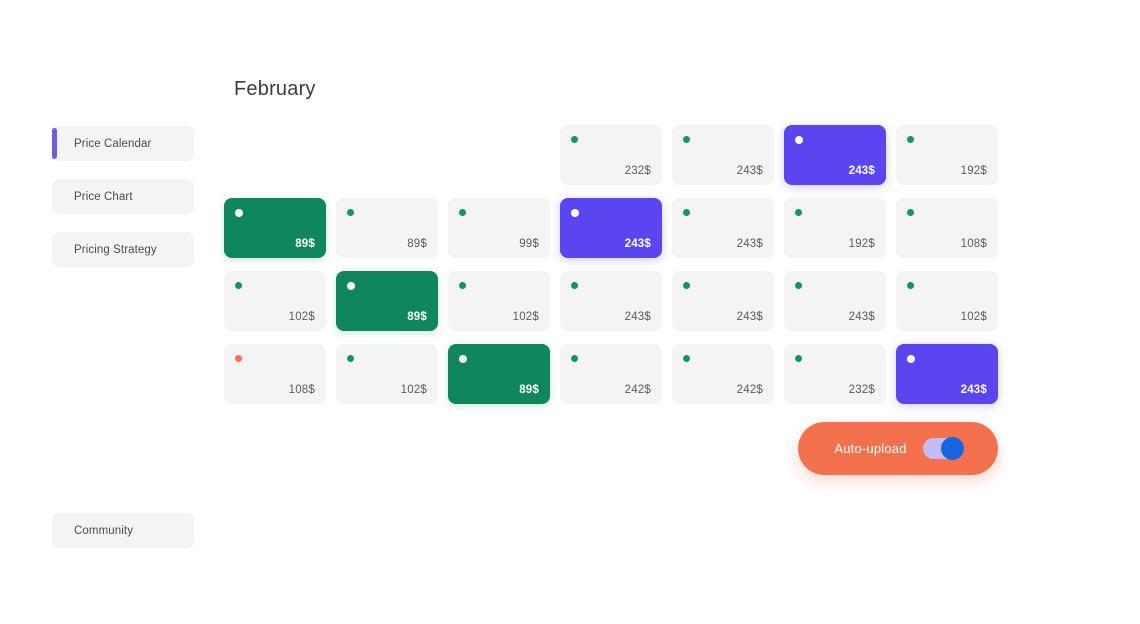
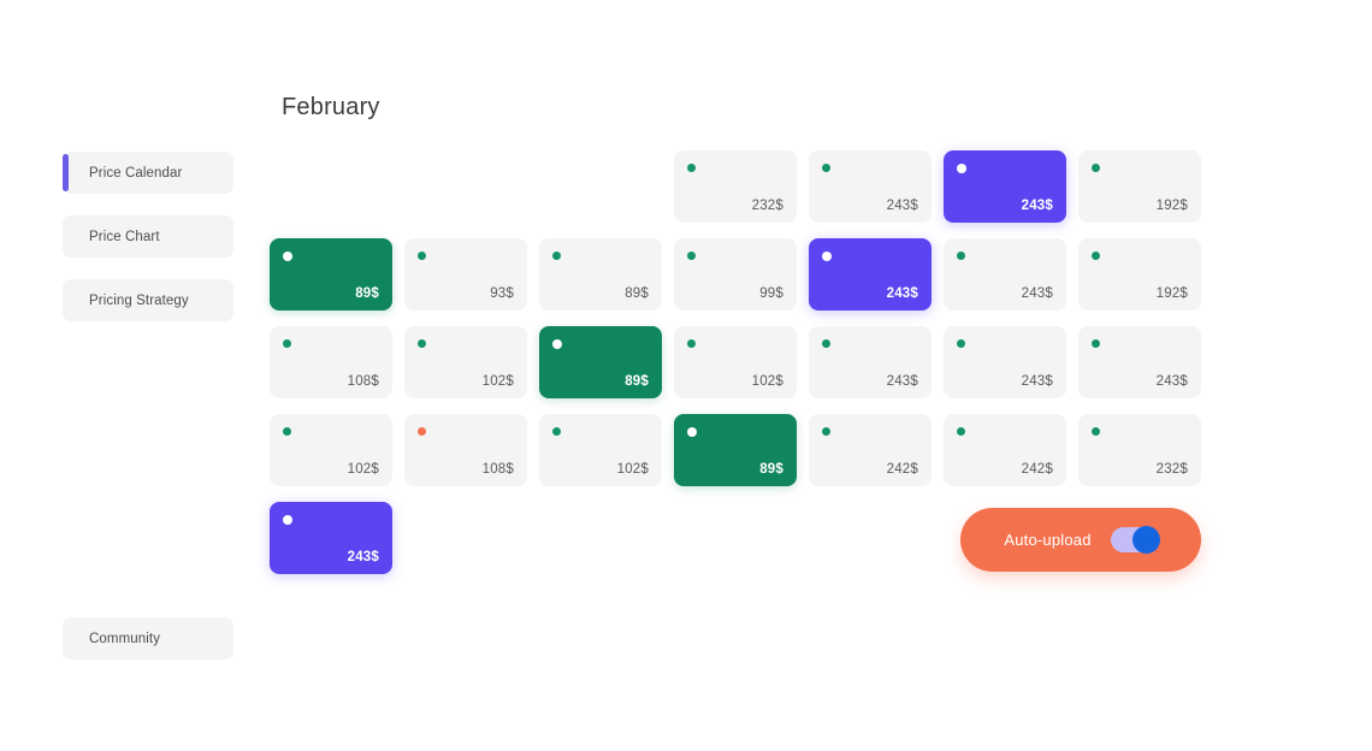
  Price Calendar
  Price Chart
  Pricing Strategy
  Community
  February
  232$
  243$
  243$
  192$
  89$
+ 93$
  89$
  99$
  243$
  243$
  192$
  108$
  102$
  89$
  102$
  243$
  243$
  243$
  102$
  108$
  102$
  89$
  242$
  242$
  232$
  243$
  Auto-upload
